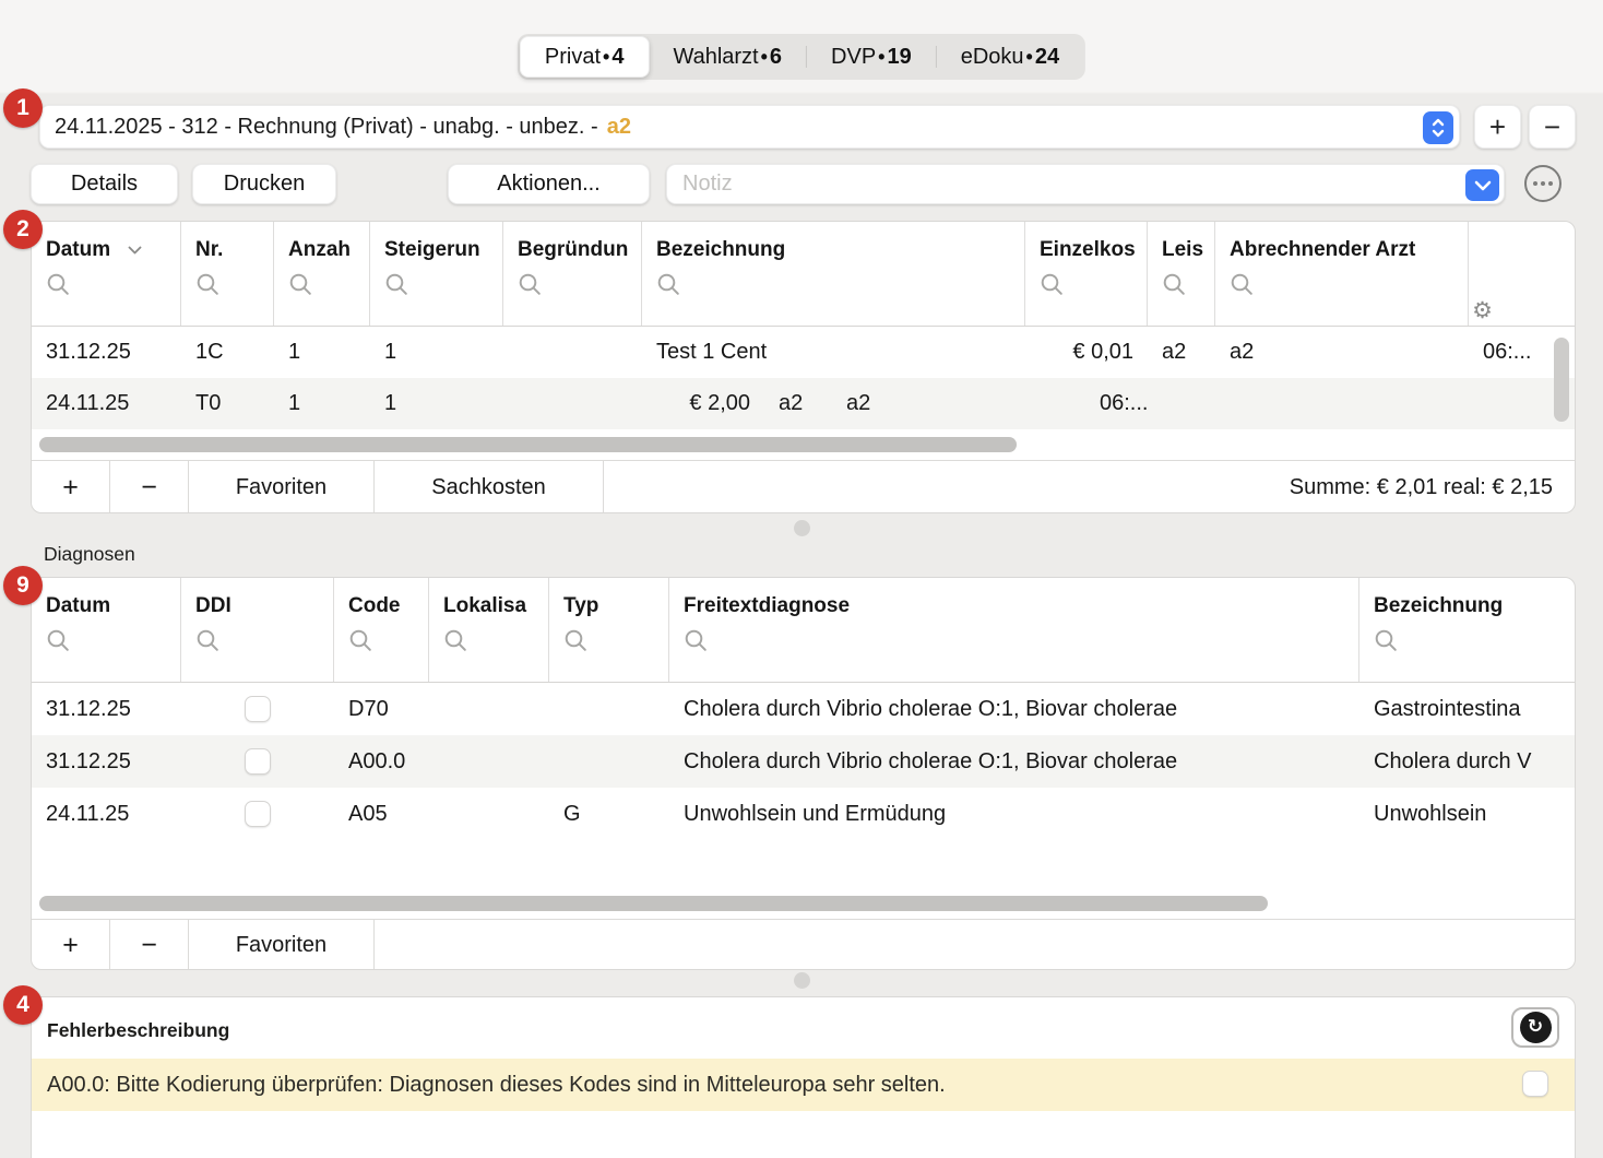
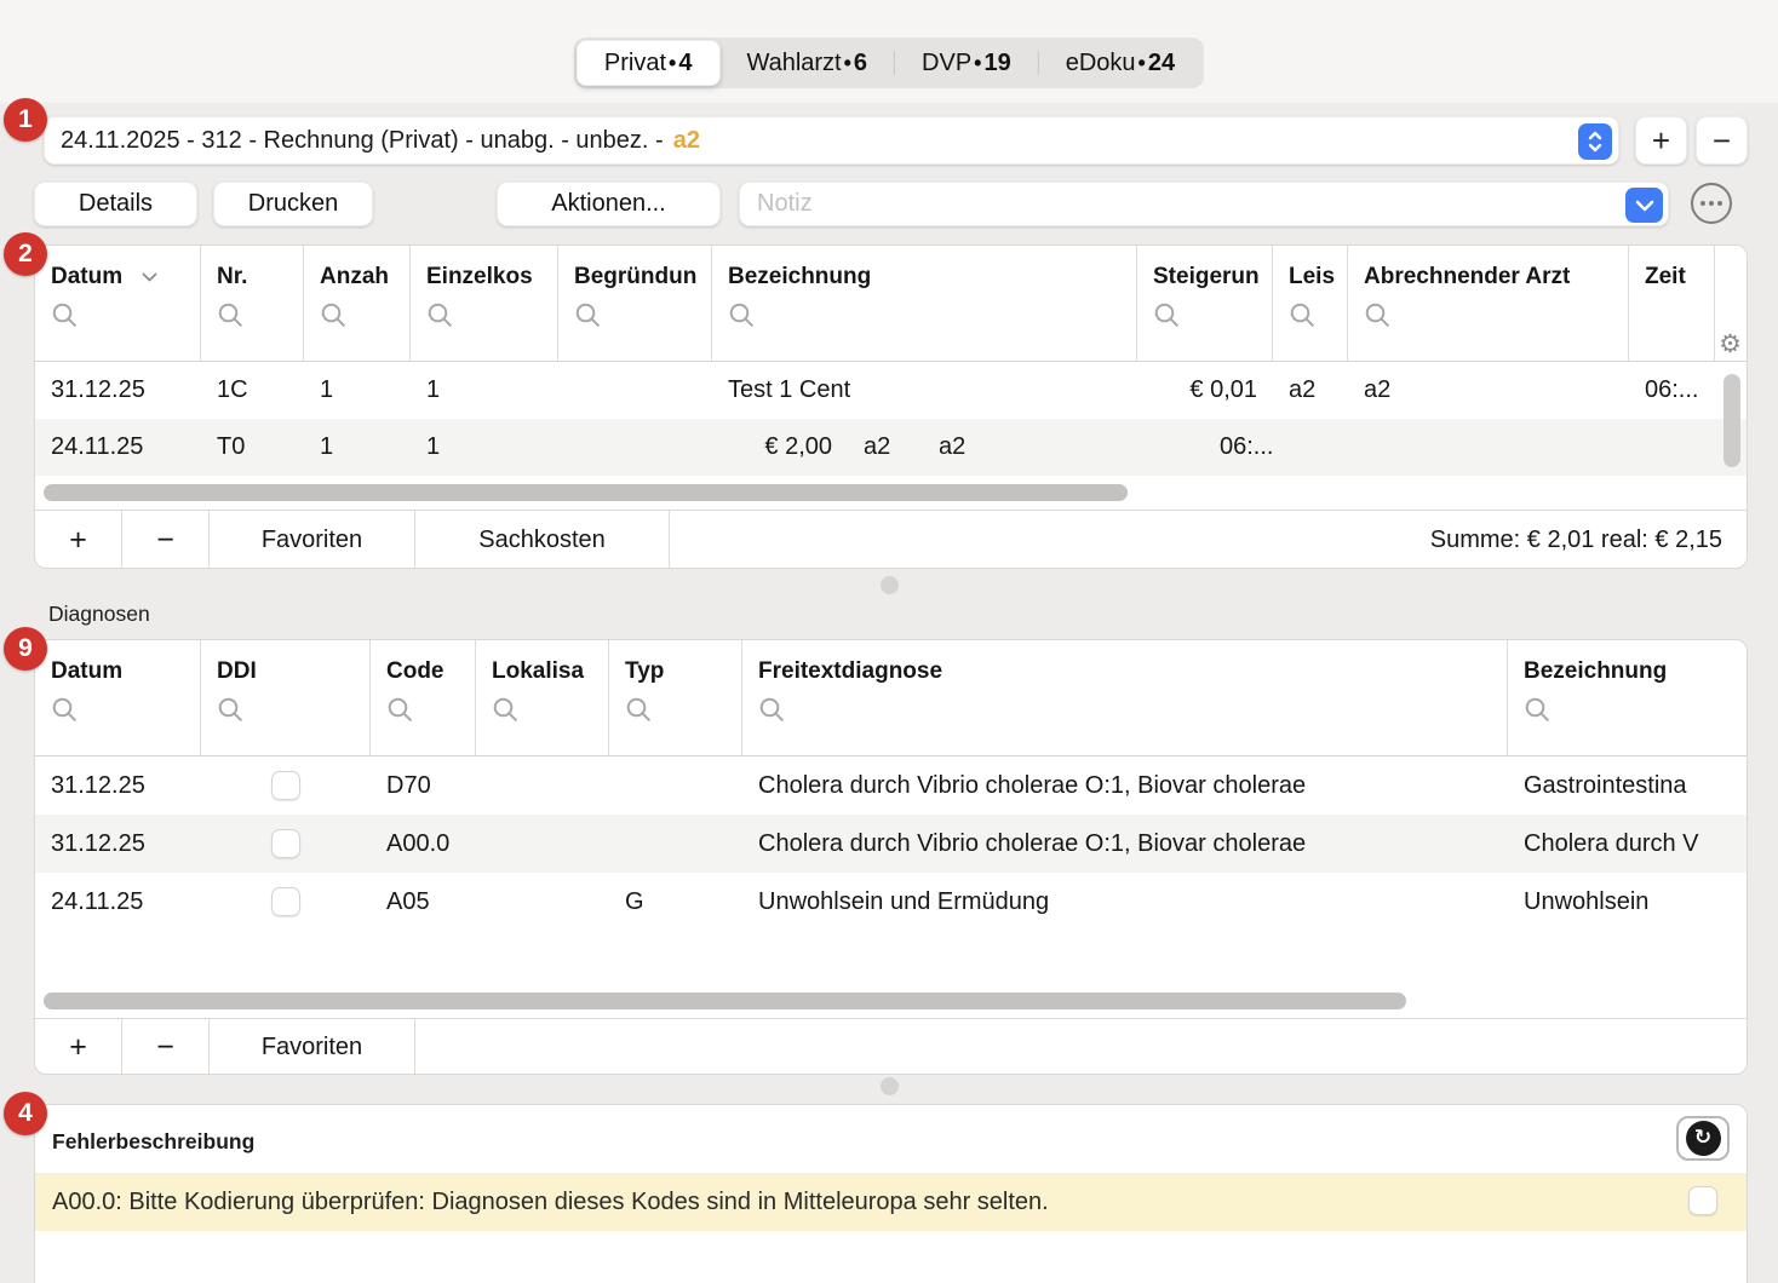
  Privat
  •
  4
  Wahlarzt
  •
  6
  DVP
  •
  19
  eDoku
  •
  24
  1
  2
  9
  4
  24.11.2025 - 312 - Rechnung (Privat) - unabg. - unbez. -
  a2
  +
  −
  Details
  Drucken
  Aktionen...
  Notiz
  Datum
  Nr.
  Anzah
- Steigerun
+ Einzelkos
  Begründun
  Bezeichnung
- Einzelkos
+ Steigerun
  Leis
  Abrechnender Arzt
+ Zeit
  ⚙
  31.12.25
  1C
  1
  1
  Test 1 Cent
  € 0,01
  a2
  a2
  06:...
  24.11.25
  T0
  1
  1
  € 2,00
  a2
  a2
  06:...
  +
  −
  Favoriten
  Sachkosten
  Summe: € 2,01 real: € 2,15
  Diagnosen
  Datum
  DDI
  Code
  Lokalisa
  Typ
  Freitextdiagnose
  Bezeichnung
  31.12.25
  D70
  Cholera durch Vibrio cholerae O:1, Biovar cholerae
  Gastrointestina
  31.12.25
  A00.0
  Cholera durch Vibrio cholerae O:1, Biovar cholerae
  Cholera durch V
  24.11.25
  A05
  G
  Unwohlsein und Ermüdung
  Unwohlsein
  +
  −
  Favoriten
  Fehlerbeschreibung
  ↻
  A00.0: Bitte Kodierung überprüfen: Diagnosen dieses Kodes sind in Mitteleuropa sehr selten.
